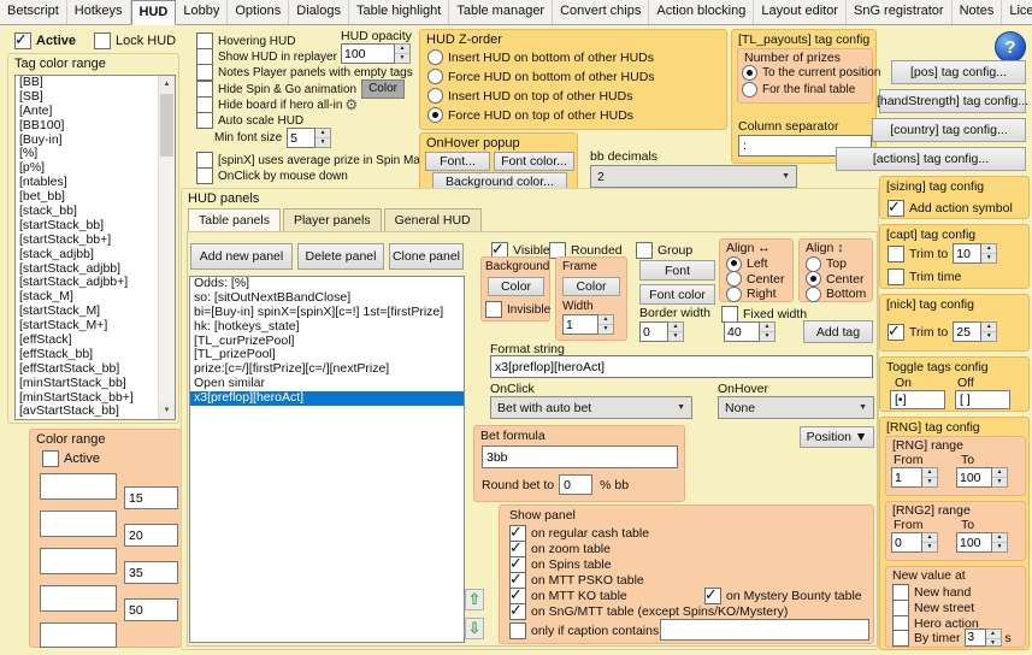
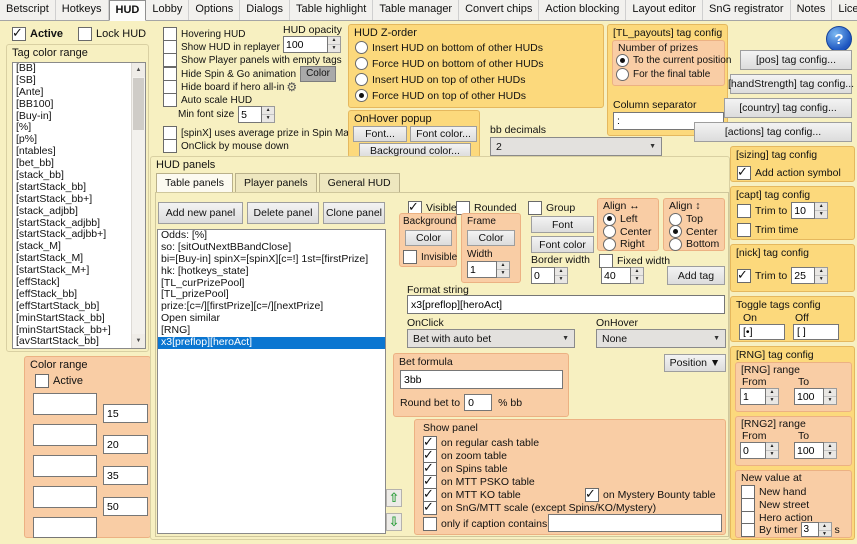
  Betscript
  Hotkeys
  HUD
  Lobby
  Options
  Dialogs
  Table highlight
  Table manager
  Convert chips
  Action blocking
  Layout editor
  SnG registrator
  Notes
  Active
  Lock HUD
  Tag color range
  [BB]
  [SB]
  [Ante]
  [BB100]
  [Buy-in]
  [%]
  [p%]
  [ntables]
  [bet_bb]
  [stack_bb]
  [startStack_bb]
  [startStack_bb+]
  [stack_adjbb]
  [startStack_adjbb]
  [startStack_adjbb+]
  [stack_M]
  [startStack_M]
  [startStack_M+]
  [effStack]
  [effStack_bb]
  [effStartStack_bb]
  [minStartStack_bb]
  [minStartStack_bb+]
  [avStartStack_bb]
  Color range
  Active
  15
  20
  35
  50
  Hovering HUD
  Show HUD in replayer
- Notes Player panels with empty tags
+ Show Player panels with empty tags
  Hide Spin & Go animation
  Color
  Hide board if hero all-in
  ⚙
  Auto scale HUD
  Min font size
  5
  [spinX] uses average prize in Spin Ma
  OnClick by mouse down
  HUD opacity
  100
  HUD Z-order
  Insert HUD on bottom of other HUDs
  Force HUD on bottom of other HUDs
  Insert HUD on top of other HUDs
  Force HUD on top of other HUDs
  OnHover popup
  Font...
  Font color...
  Background color...
  bb decimals
  2
  [TL_payouts] tag config
  Number of prizes
  To the current position
  For the final table
  Column separator
  :
  ?
  [pos] tag config...
  [handStrength] tag config...
  [country] tag config...
  [actions] tag config...
  [sizing] tag config
  Add action symbol
  [capt] tag config
  Trim to
  10
  Trim time
  [nick] tag config
  Trim to
  25
  Toggle tags config
  On
  Off
  [•]
  [ ]
  [RNG] tag config
  [RNG] range
  From
  To
  1
  100
  [RNG2] range
  From
  To
  0
  100
  New value at
  New hand
  New street
  Hero action
  By timer
  3
  s
  HUD panels
  Table panels
  Player panels
  General HUD
  Add new panel
  Delete panel
  Clone panel
  Odds: [%]
  so: [sitOutNextBBandClose]
  bi=[Buy-in] spinX=[spinX][c=!] 1st=[firstPrize]
  hk: [hotkeys_state]
  [TL_curPrizePool]
  [TL_prizePool]
  prize:[c=/][firstPrize][c=/][nextPrize]
  Open similar
+ [RNG]
  x3[preflop][heroAct]
  ⇧
  ⇩
  Visible
  Rounded
  Group
  Background
  Color
  Invisible
  Frame
  Color
  Width
  1
  Font
  Font color
  Border width
  0
  Align ↔
  Left
  Center
  Right
  Align ↕
  Top
  Center
  Bottom
  Fixed width
  40
  Add tag
  Format string
  x3[preflop][heroAct]
  OnClick
  Bet with auto bet
  OnHover
  None
  Position ▼
  Bet formula
  3bb
  Round bet to
  0
  % bb
  Show panel
  on regular cash table
  on zoom table
  on Spins table
  on MTT PSKO table
  on MTT KO table
  on Mystery Bounty table
- on SnG/MTT table (except Spins/KO/Mystery)
+ on SnG/MTT scale (except Spins/KO/Mystery)
  only if caption contains
